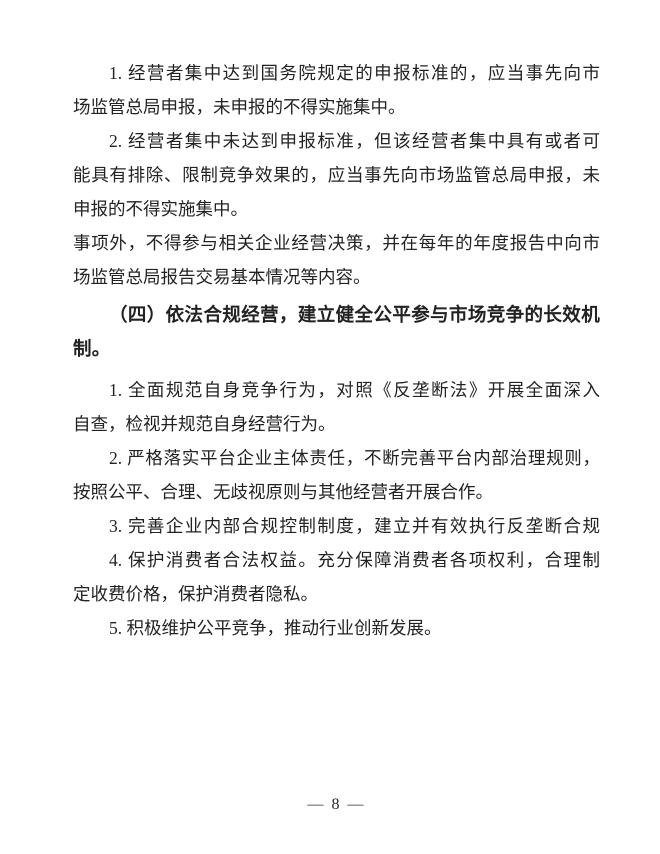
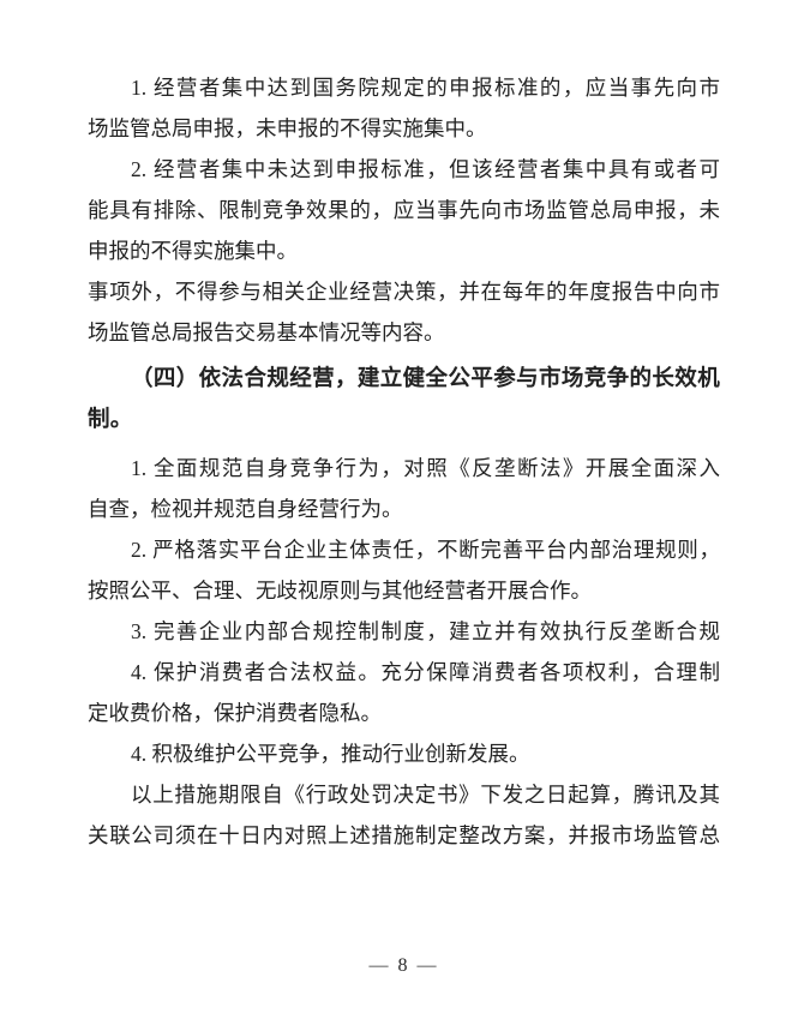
  1. 经营者集中达到国务院规定的申报标准的，应当事先向市
  场监管总局申报，未申报的不得实施集中。
  2. 经营者集中未达到申报标准，但该经营者集中具有或者可
  能具有排除、限制竞争效果的，应当事先向市场监管总局申报，未
  申报的不得实施集中。
  事项外，不得参与相关企业经营决策，并在每年的年度报告中向市
  场监管总局报告交易基本情况等内容。
  （四）依法合规经营，建立健全公平参与市场竞争的长效机
  制。
  1. 全面规范自身竞争行为，对照《反垄断法》开展全面深入
  自查，检视并规范自身经营行为。
  2. 严格落实平台企业主体责任，不断完善平台内部治理规则，
  按照公平、合理、无歧视原则与其他经营者开展合作。
  3. 完善企业内部合规控制制度，建立并有效执行反垄断合规
  4. 保护消费者合法权益。充分保障消费者各项权利，合理制
  定收费价格，保护消费者隐私。
- 5. 积极维护公平竞争，推动行业创新发展。
+ 4. 积极维护公平竞争，推动行业创新发展。
+ 以上措施期限自《行政处罚决定书》下发之日起算，腾讯及其
+ 关联公司须在十日内对照上述措施制定整改方案，并报市场监管总
  — 8 —
